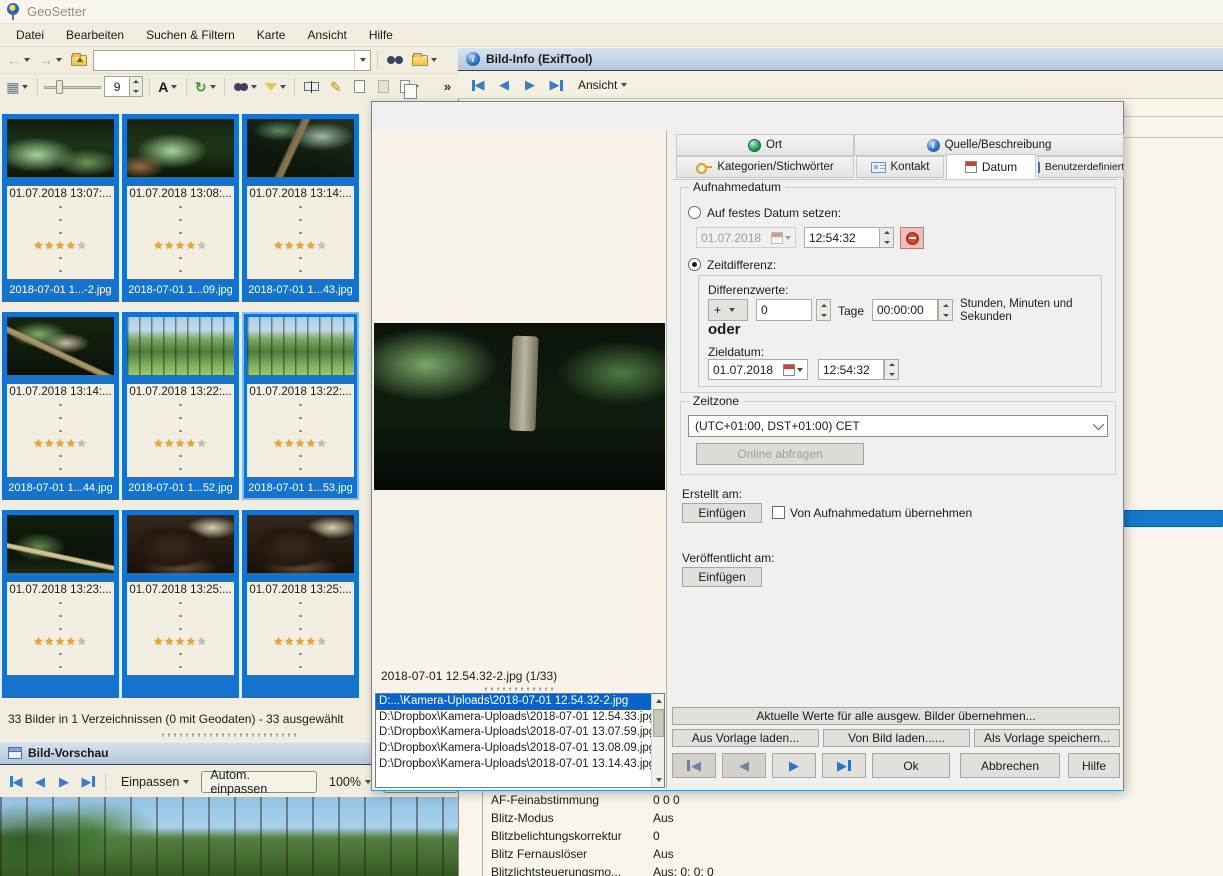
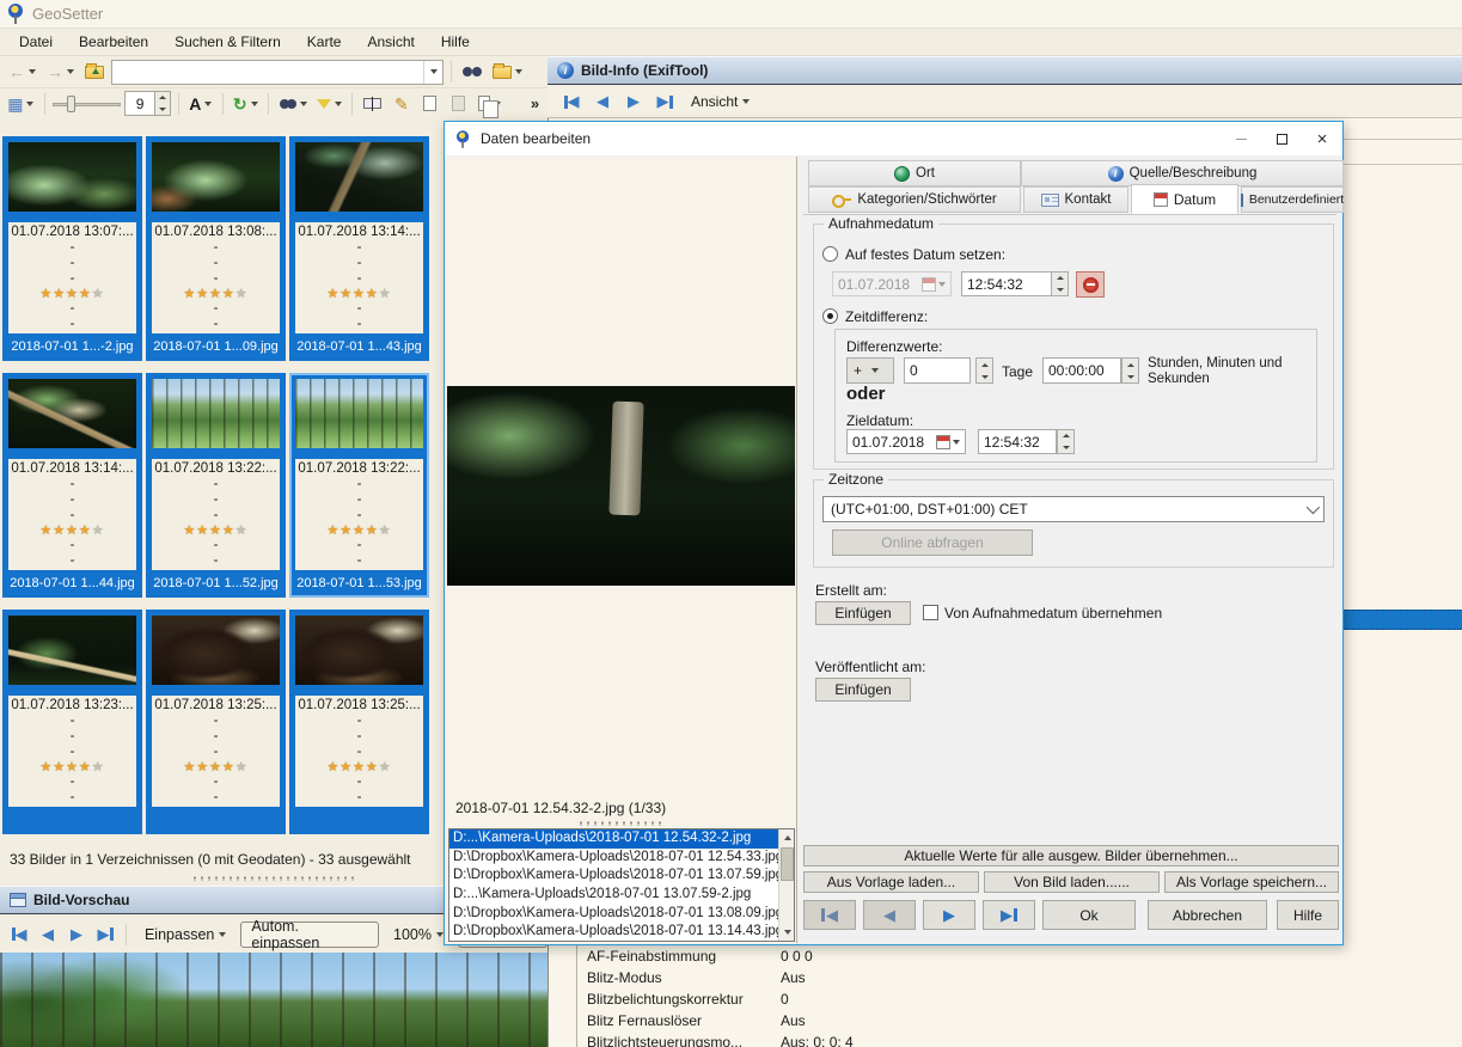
  GeoSetter
  Datei
  Bearbeiten
  Suchen & Filtern
  Karte
  Ansicht
  Hilfe
  ←
  →
  ▦
  9
  A
  ↻
  ✎
  »
  i
  Bild-Info (ExifTool)
  ◀
  ◀
  ▶
  ▶
  Ansicht
  AF-Feinabstimmung
  0 0 0
  Blitz-Modus
  Aus
  Blitzbelichtungskorrektur
  0
  Blitz Fernauslöser
  Aus
  Blitzlichtsteuerungsmo...
- Aus; 0; 0; 0
+ Aus; 0; 0; 4
  01.07.2018 13:07:...
  -
  -
  -
  ★★★★★
  -
  -
  2018-07-01 1...-2.jpg
  01.07.2018 13:08:...
  -
  -
  -
  ★★★★★
  -
  -
  2018-07-01 1...09.jpg
  01.07.2018 13:14:...
  -
  -
  -
  ★★★★★
  -
  -
  2018-07-01 1...43.jpg
  01.07.2018 13:14:...
  -
  -
  -
  ★★★★★
  -
  -
  2018-07-01 1...44.jpg
  01.07.2018 13:22:...
  -
  -
  -
  ★★★★★
  -
  -
  2018-07-01 1...52.jpg
  01.07.2018 13:22:...
  -
  -
  -
  ★★★★★
  -
  -
  2018-07-01 1...53.jpg
  01.07.2018 13:23:...
  -
  -
  -
  ★★★★★
  -
  -
  01.07.2018 13:25:...
  -
  -
  -
  ★★★★★
  -
  -
  01.07.2018 13:25:...
  -
  -
  -
  ★★★★★
  -
  -
  33 Bilder in 1 Verzeichnissen (0 mit Geodaten) - 33 ausgewählt
  Bild-Vorschau
  ◀
  ◀
  ▶
  ▶
  Einpassen
  Autom. einpassen
  100%
+ Daten bearbeiten
+ ×
  2018-07-01 12.54.32-2.jpg (1/33)
  D:...\Kamera-Uploads\2018-07-01 12.54.32-2.jpg
  D:\Dropbox\Kamera-Uploads\2018-07-01 12.54.33.jp
  D:\Dropbox\Kamera-Uploads\2018-07-01 13.07.59.jp
+ D:...\Kamera-Uploads\2018-07-01 13.07.59-2.jpg
  D:\Dropbox\Kamera-Uploads\2018-07-01 13.08.09.jp
  D:\Dropbox\Kamera-Uploads\2018-07-01 13.14.43.jp
  Ort
  i
  Quelle/Beschreibung
  Kategorien/Stichwörter
  Kontakt
  Datum
  Benutzerdefiniert
  Aufnahmedatum
  Auf festes Datum setzen:
  01.07.2018
  12:54:32
  Zeitdifferenz:
  Differenzwerte:
  +
  0
  Tage
  00:00:00
  Stunden, Minuten und Sekunden
  oder
  Zieldatum:
  01.07.2018
  12:54:32
  Zeitzone
  (UTC+01:00, DST+01:00) CET
  Online abfragen
  Erstellt am:
  Einfügen
  Von Aufnahmedatum übernehmen
  Veröffentlicht am:
  Einfügen
  Aktuelle Werte für alle ausgew. Bilder übernehmen...
  Aus Vorlage laden...
  Von Bild laden......
  Als Vorlage speichern...
  ◀
  ◀
  ▶
  ▶
  Ok
  Abbrechen
  Hilfe
